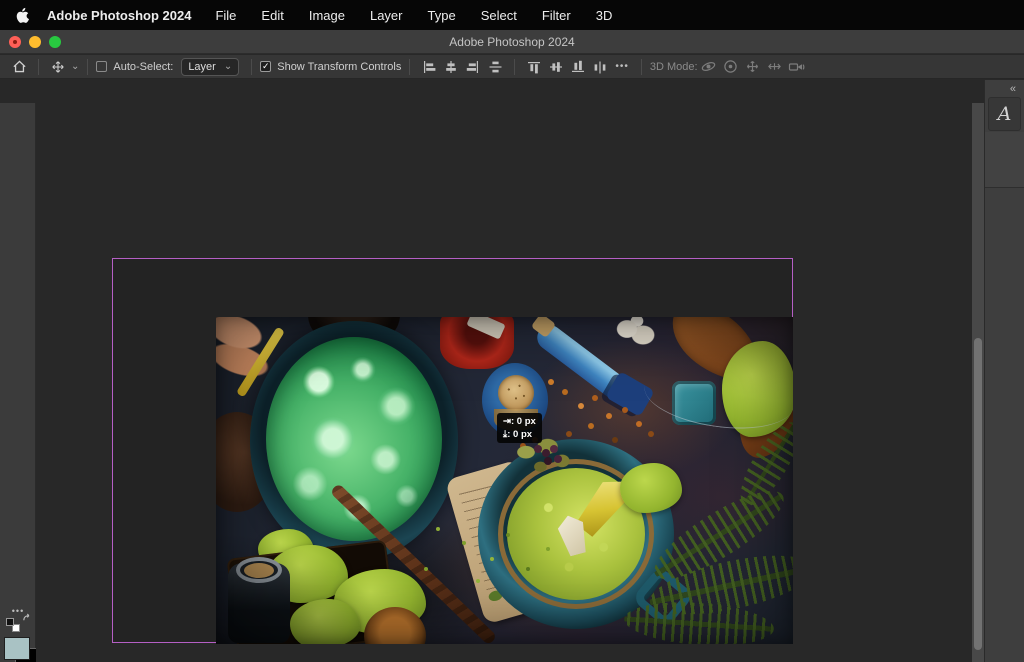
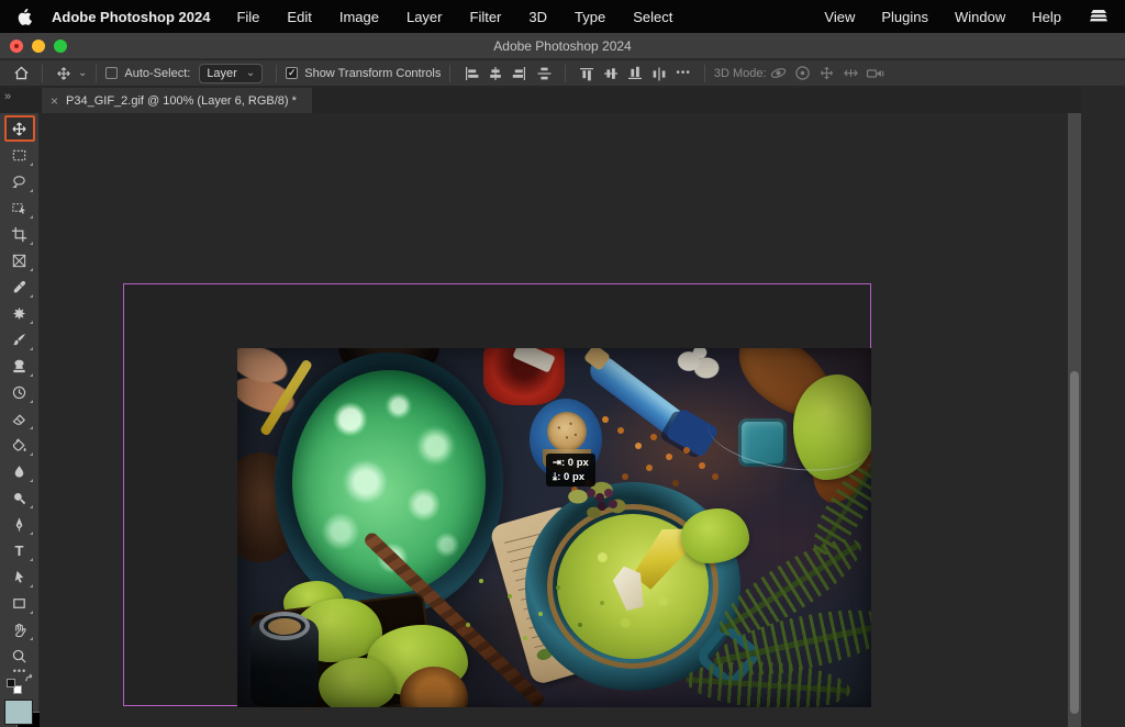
  Adobe Photoshop 2024
  File
  Edit
  Image
  Layer
- Type
+ Filter
- Select
+ 3D
- Filter
+ Type
- 3D
+ Select
+ View
+ Plugins
+ Window
+ Help
  Adobe Photoshop 2024
  ⌄
  Auto-Select:
  Layer
  ⌄
  ✓
  Show Transform Controls
  •••
  3D Mode:
+ »
+ ×
+ P34_GIF_2.gif @ 100% (Layer 6, RGB/8) *
+ T
  •••
  ⇥: 0 px
  ⤓: 0 px
- «
- A
